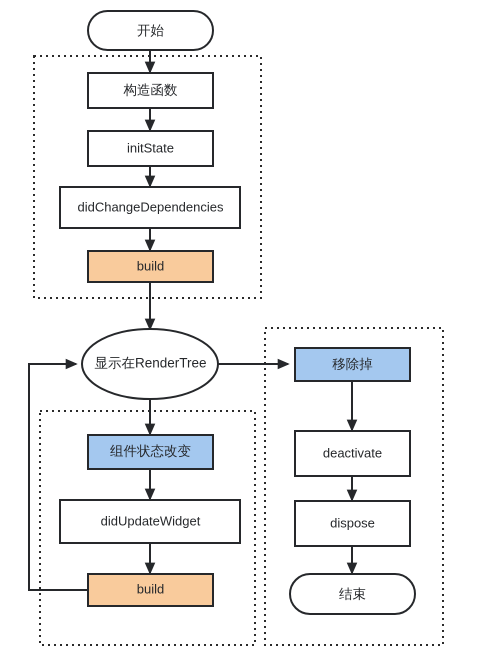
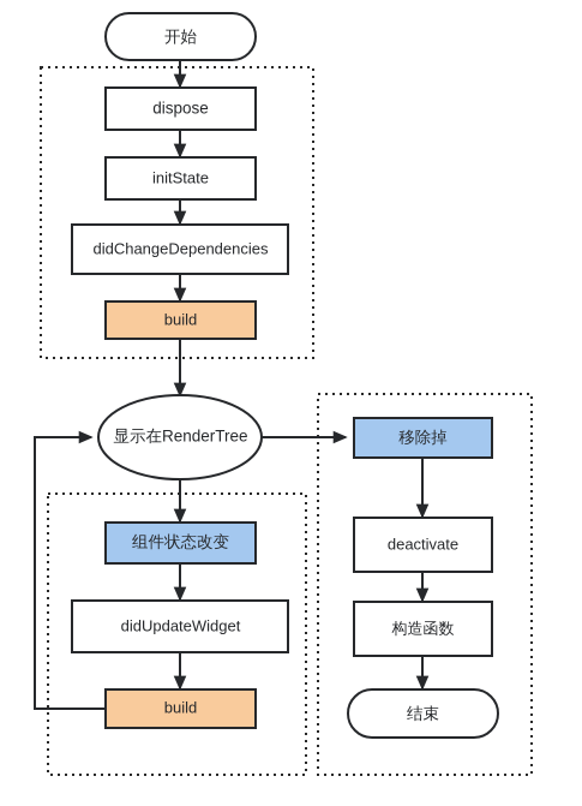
  开始
- 构造函数
+ dispose
  initState
  didChangeDependencies
  build
  显示在RenderTree
  组件状态改变
  didUpdateWidget
  build
  移除掉
  deactivate
- dispose
+ 构造函数
  结束
